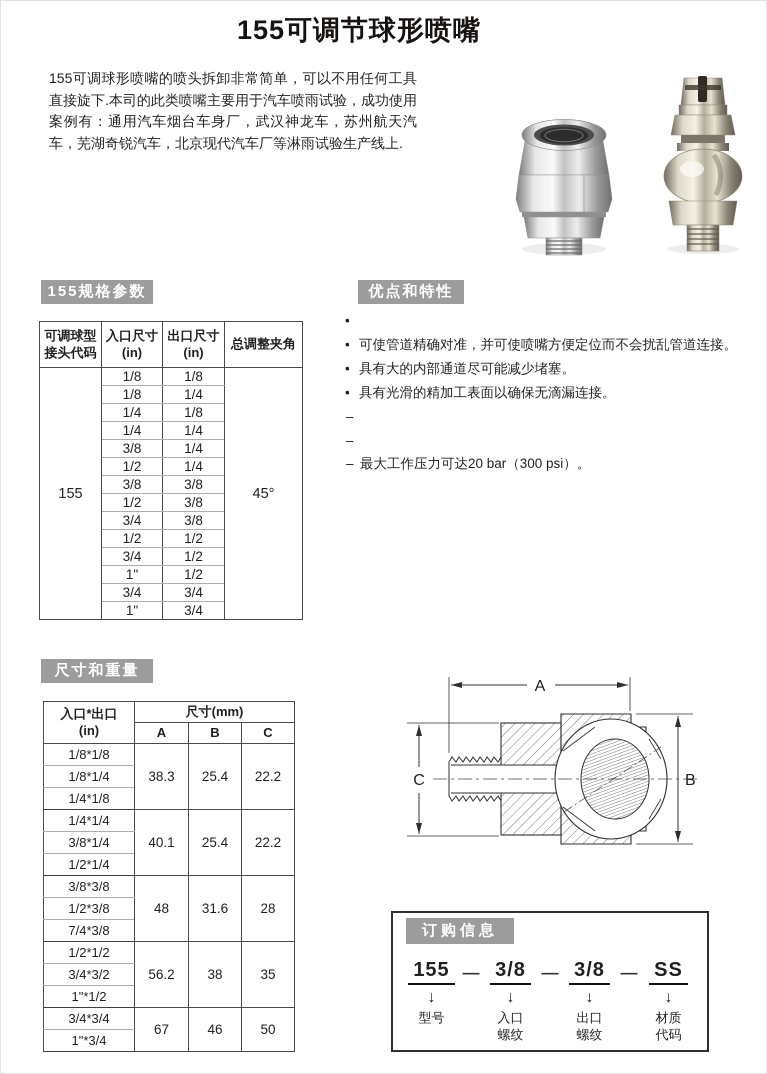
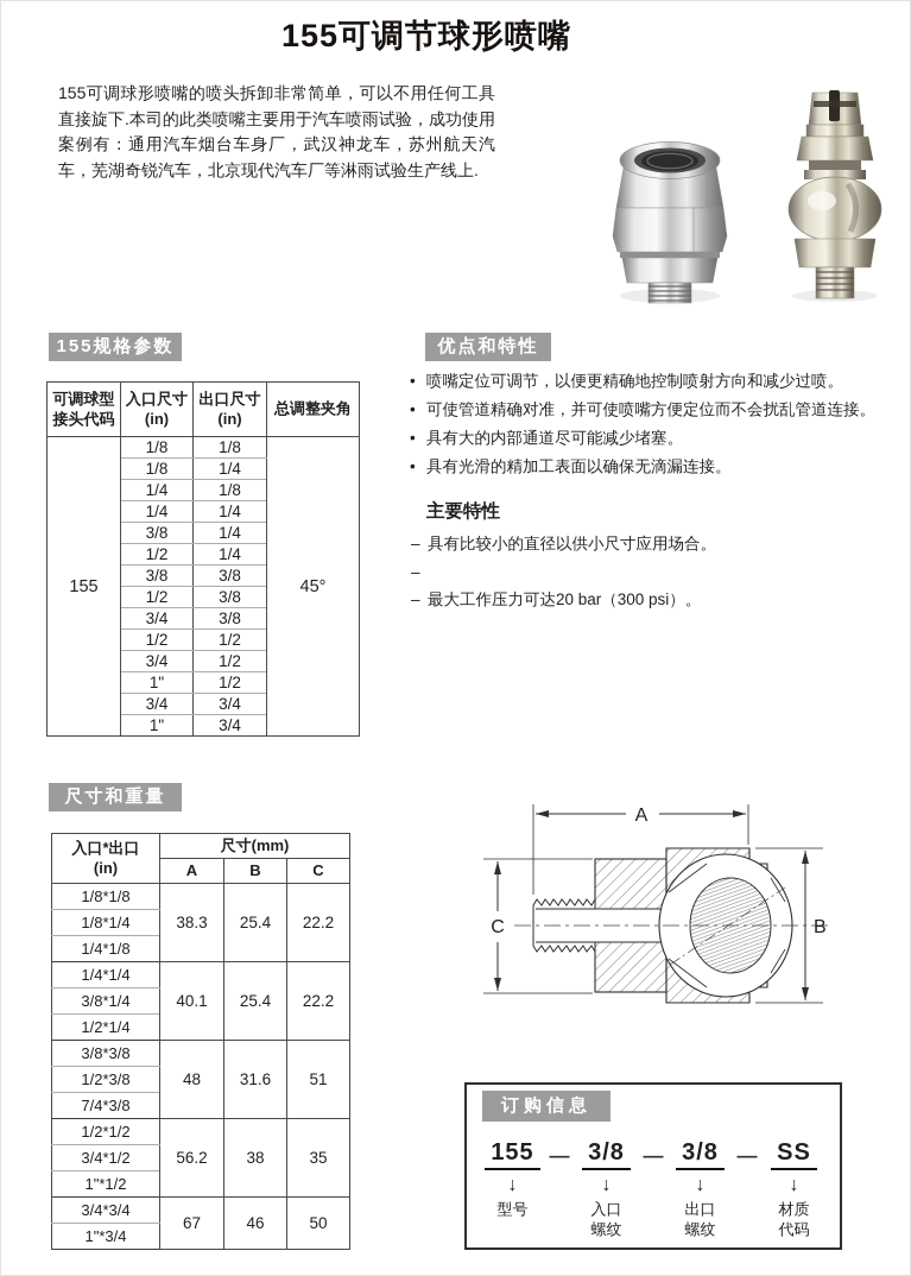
  155可调节球形喷嘴
  155可调球形喷嘴的喷头拆卸非常简单，可以不用任何工具直接旋下.本司的此类喷嘴主要用于汽车喷雨试验，成功使用案例有：通用汽车烟台车身厂，武汉神龙车，苏州航天汽车，芜湖奇锐汽车，北京现代汽车厂等淋雨试验生产线上.
  155规格参数
  优点和特性
  尺寸和重量
  可调球型 接头代码	入口尺寸 (in)	出口尺寸 (in)	总调整夹角
  155	1/8	1/8	45°
  1/8	1/4
  1/4	1/8
  1/4	1/4
  3/8	1/4
  1/2	1/4
  3/8	3/8
  1/2	3/8
  3/4	3/8
  1/2	1/2
  3/4	1/2
  1"	1/2
  3/4	3/4
  1"	3/4
  •
+ 喷嘴定位可调节，以便更精确地控制喷射方向和减少过喷。
  •
  可使管道精确对准，并可使喷嘴方便定位而不会扰乱管道连接。
  •
  具有大的内部通道尽可能减少堵塞。
  •
  具有光滑的精加工表面以确保无滴漏连接。
+ 主要特性
  –
+ 具有比较小的直径以供小尺寸应用场合。
  –
  –
  最大工作压力可达20 bar（300 psi）。
  入口*出口 (in)	尺寸(mm)
  A	B	C
  1/8*1/8	38.3	25.4	22.2
  1/8*1/4
  1/4*1/8
  1/4*1/4	40.1	25.4	22.2
  3/8*1/4
  1/2*1/4
- 3/8*3/8	48	31.6	28
+ 3/8*3/8	48	31.6	51
  1/2*3/8
  7/4*3/8
  1/2*1/2	56.2	38	35
- 3/4*3/2
+ 3/4*1/2
  1"*1/2
  3/4*3/4	67	46	50
  1"*3/4
  A
  C
  B
  订购信息
  155
  ↓
  型号
  —
  3/8
  ↓
  入口
  螺纹
  —
  3/8
  ↓
  出口
  螺纹
  —
  SS
  ↓
  材质
  代码
